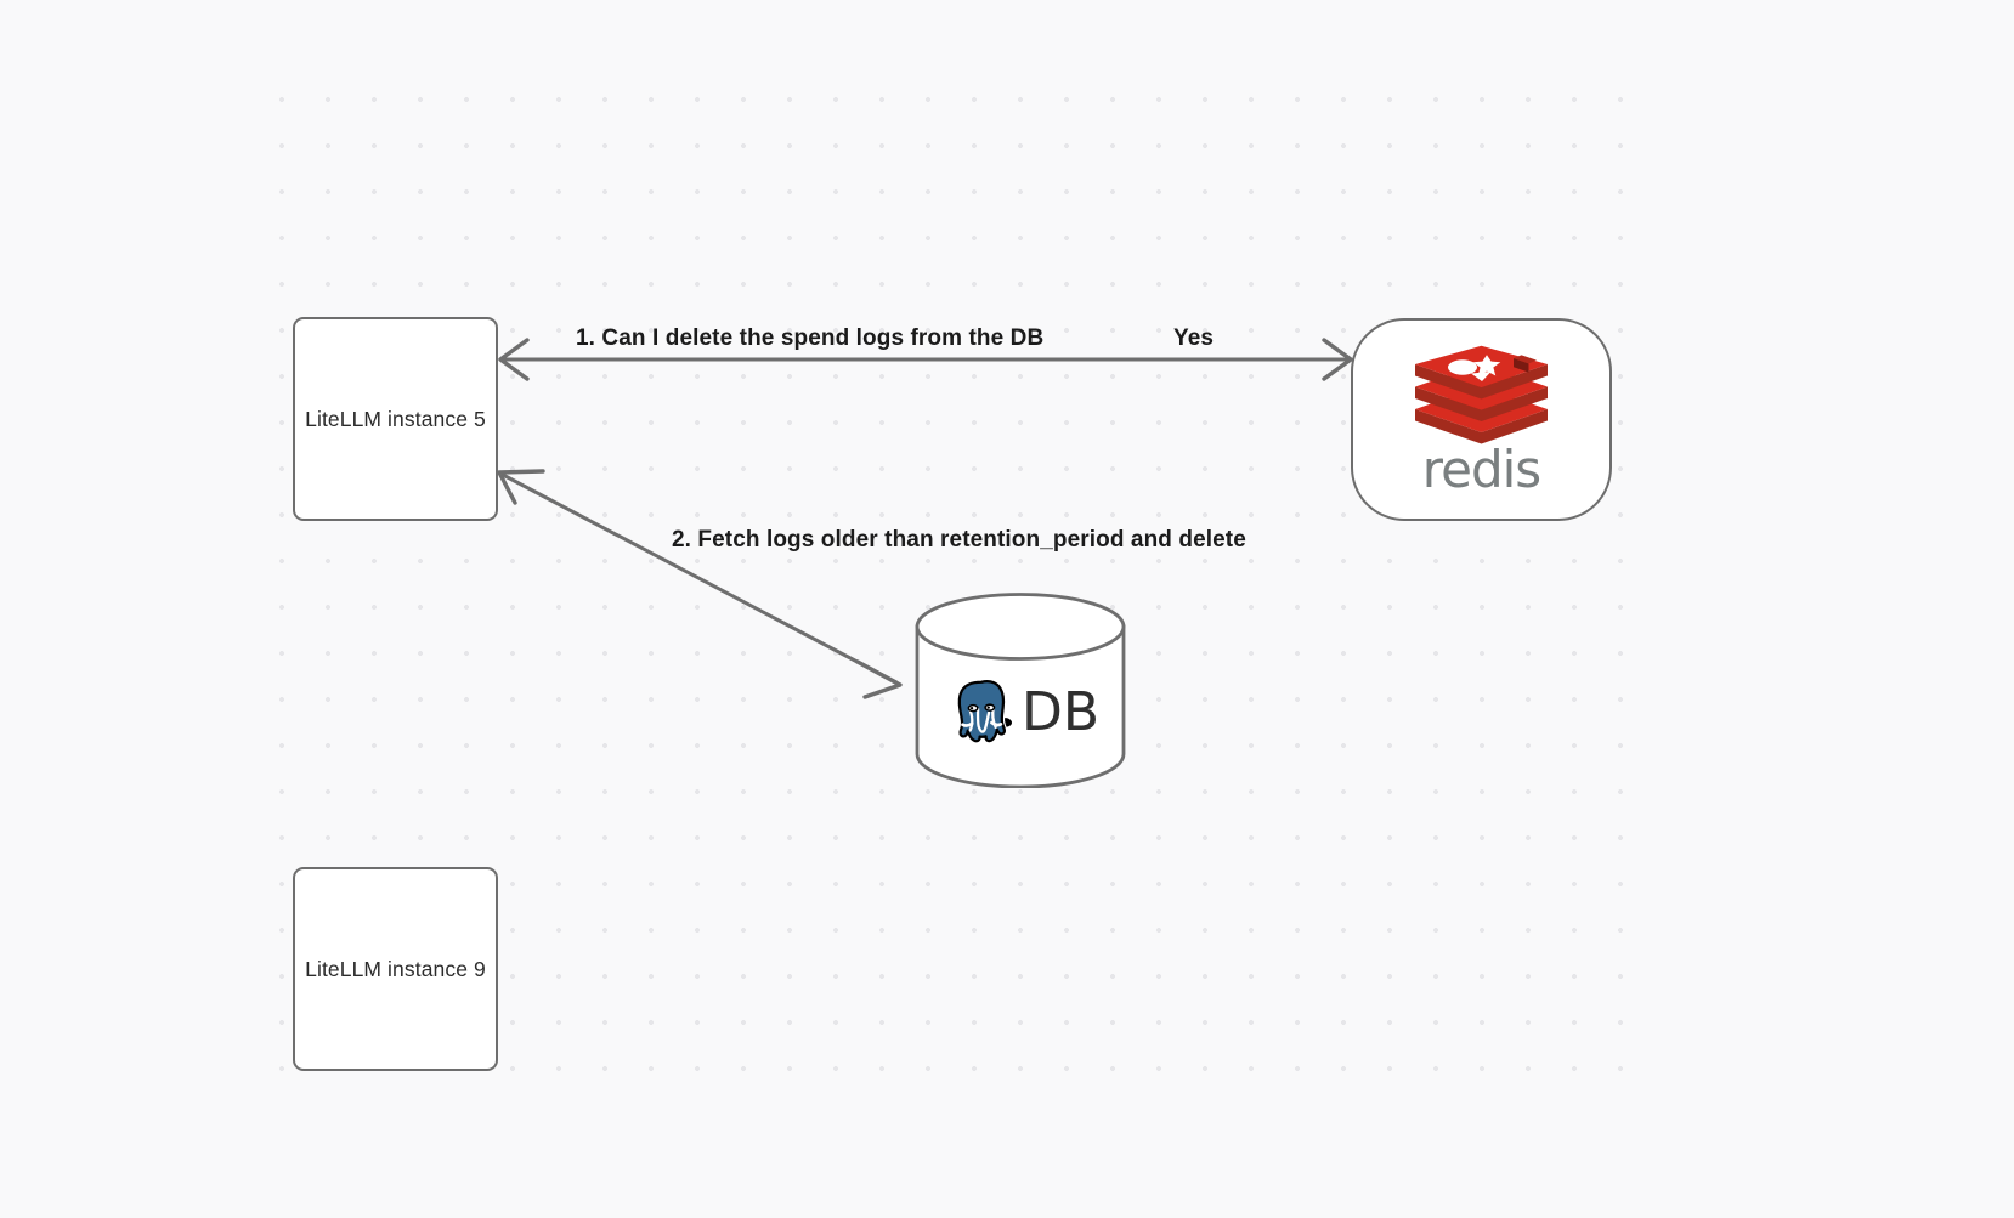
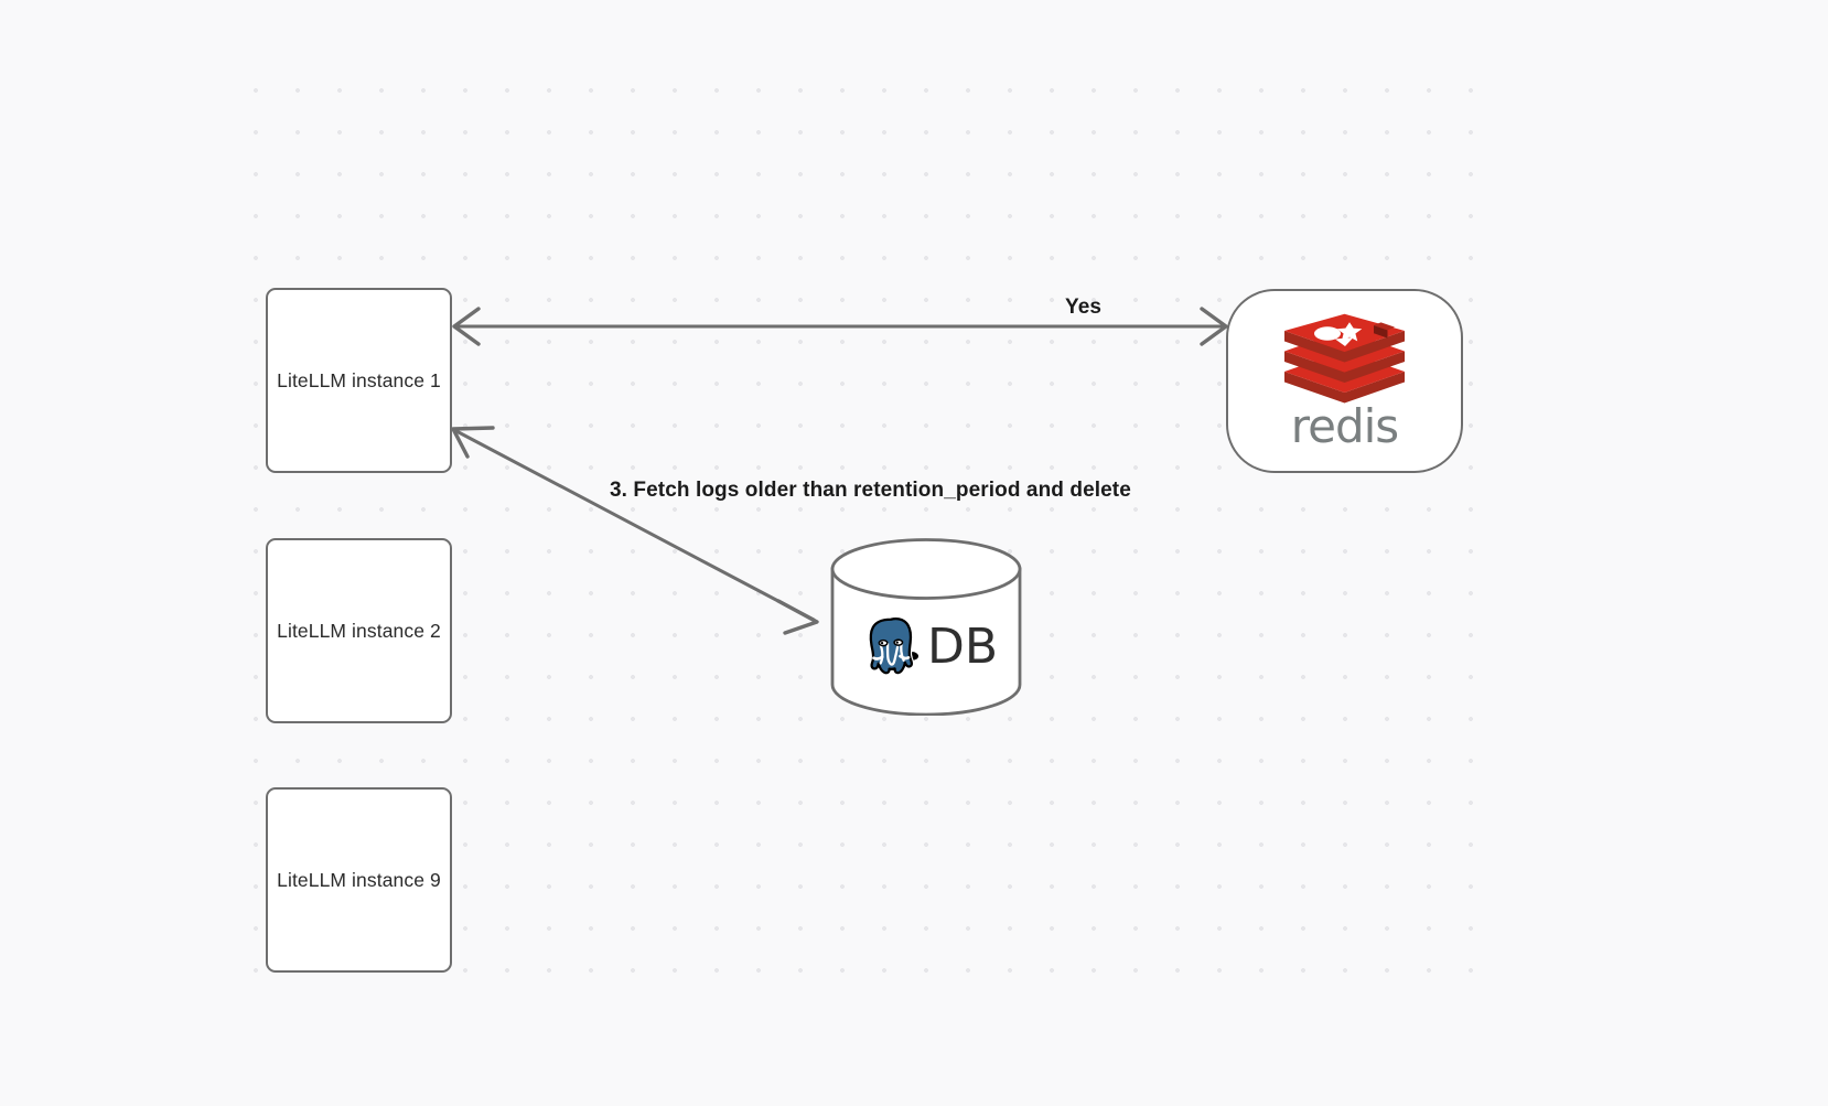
- 1. Can I delete the spend logs from the DB
  Yes
- 2. Fetch logs older than retention_period and delete
+ 3. Fetch logs older than retention_period and delete
- LiteLLM instance 5
+ LiteLLM instance 1
+ LiteLLM instance 2
  LiteLLM instance 9
  redis
  DB
